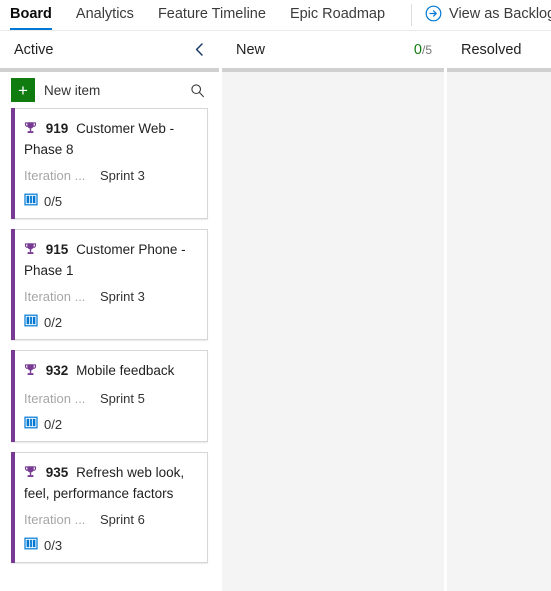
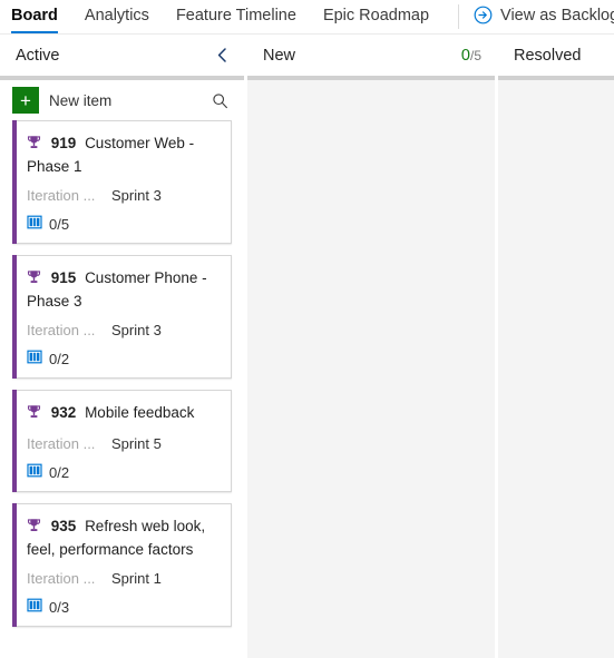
  Board
  Analytics
  Feature Timeline
  Epic Roadmap
  View as Backlo
  Active
  +
  New item
- 919 Customer Web - Phase 8
+ 919 Customer Web - Phase 1
  Iteration ...
  Sprint 3
  0/5
- 915 Customer Phone - Phase 1
+ 915 Customer Phone - Phase 3
  Iteration ...
  Sprint 3
  0/2
  932 Mobile feedback
  Iteration ...
  Sprint 5
  0/2
  935 Refresh web look, feel, performance factors
  Iteration ...
- Sprint 6
+ Sprint 1
  0/3
  New
  0/5
  Resolved
